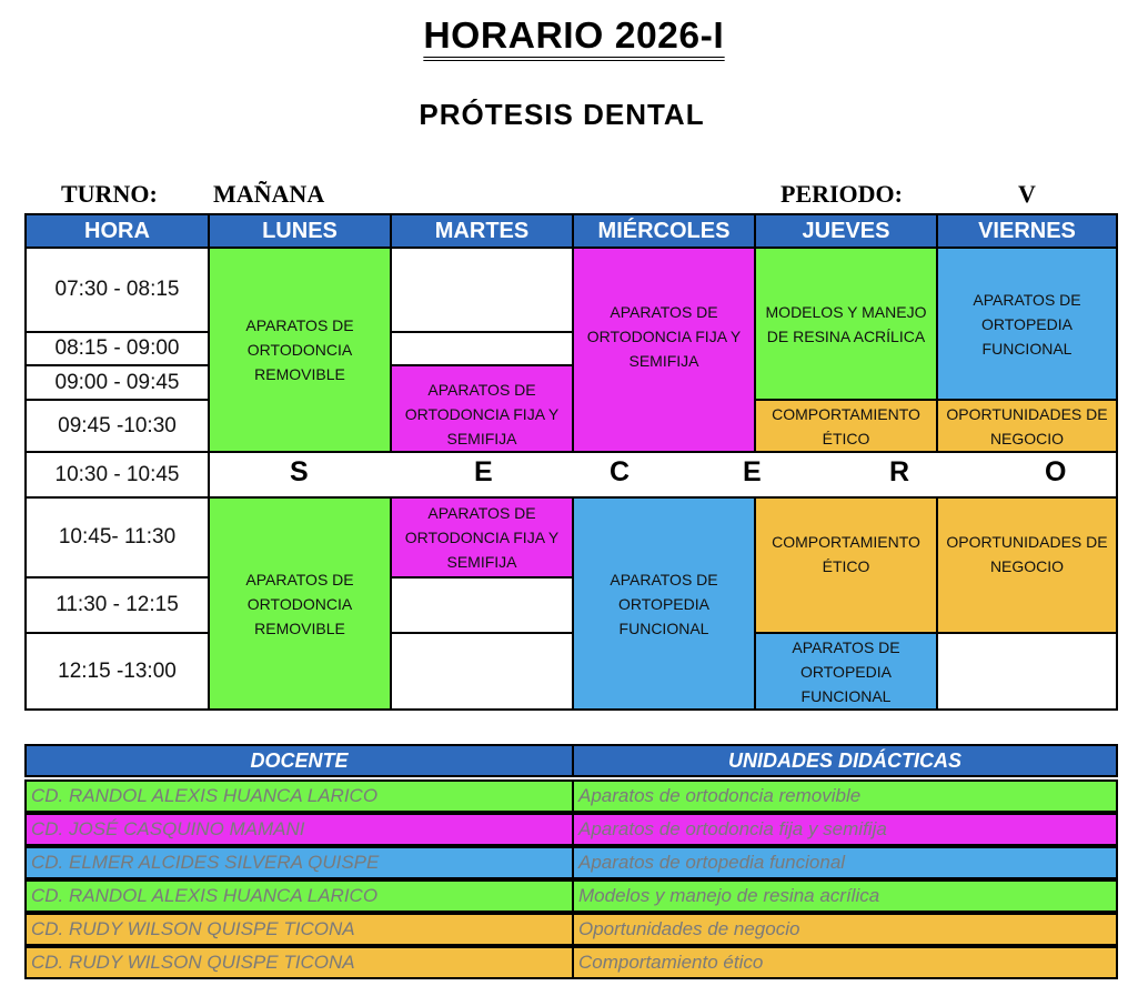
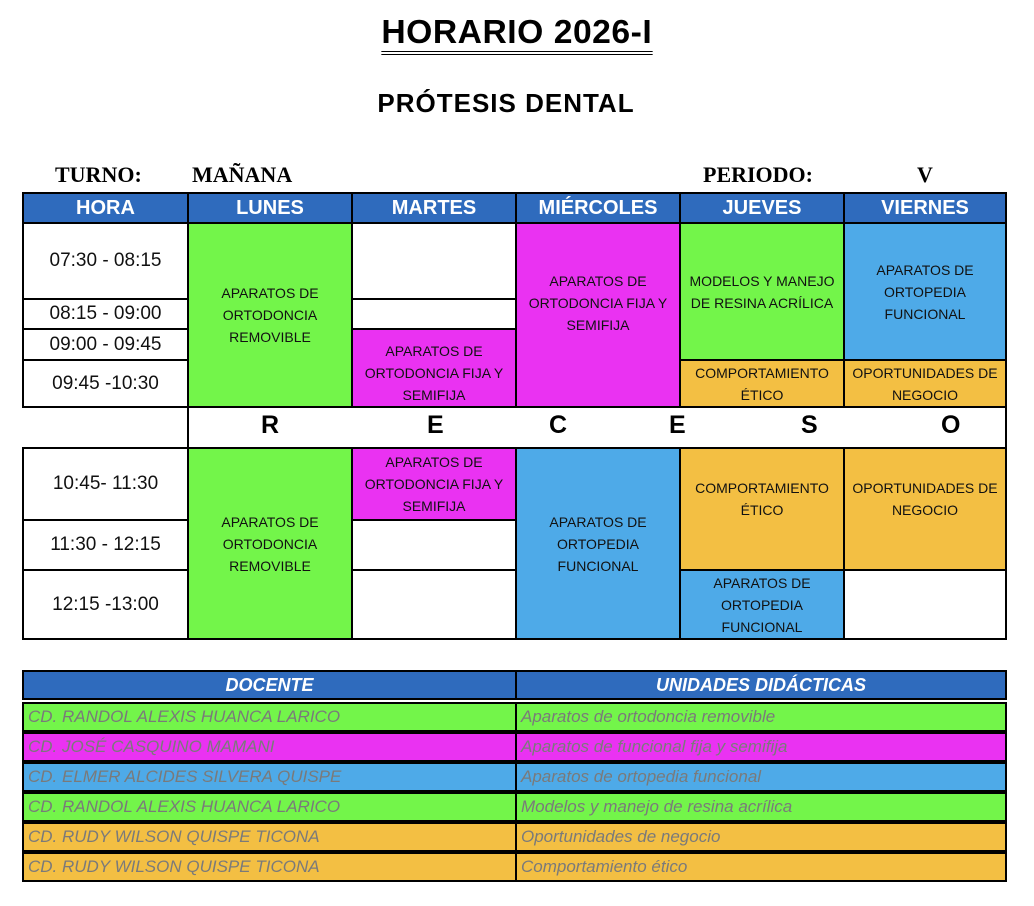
  HORARIO 2026-I
  PRÓTESIS DENTAL
  TURNO:
  MAÑANA
  PERIODO:
  V
  HORA
  LUNES
  MARTES
  MIÉRCOLES
  JUEVES
  VIERNES
  07:30 - 08:15
  08:15 - 09:00
  09:00 - 09:45
  09:45 -10:30
- 10:30 - 10:45
  10:45- 11:30
  11:30 - 12:15
  12:15 -13:00
  APARATOS DE ORTODONCIA REMOVIBLE
  APARATOS DE ORTODONCIA FIJA Y SEMIFIJA
  APARATOS DE ORTODONCIA FIJA Y SEMIFIJA
  MODELOS Y MANEJO DE RESINA ACRÍLICA
  COMPORTAMIENTO ÉTICO
  APARATOS DE ORTOPEDIA FUNCIONAL
  OPORTUNIDADES DE NEGOCIO
- S
+ R
  E
  C
  E
- R
+ S
  O
  APARATOS DE ORTODONCIA REMOVIBLE
  APARATOS DE ORTODONCIA FIJA Y SEMIFIJA
  APARATOS DE ORTOPEDIA FUNCIONAL
  COMPORTAMIENTO ÉTICO
  APARATOS DE ORTOPEDIA FUNCIONAL
  OPORTUNIDADES DE NEGOCIO
  DOCENTE
  UNIDADES DIDÁCTICAS
  CD. RANDOL ALEXIS HUANCA LARICO
  Aparatos de ortodoncia removible
  CD. JOSÉ CASQUINO MAMANI
- Aparatos de ortodoncia fija y semifija
+ Aparatos de funcional fija y semifija
  CD. ELMER ALCIDES SILVERA QUISPE
  Aparatos de ortopedia funcional
  CD. RANDOL ALEXIS HUANCA LARICO
  Modelos y manejo de resina acrílica
  CD. RUDY WILSON QUISPE TICONA
  Oportunidades de negocio
  CD. RUDY WILSON QUISPE TICONA
  Comportamiento ético
